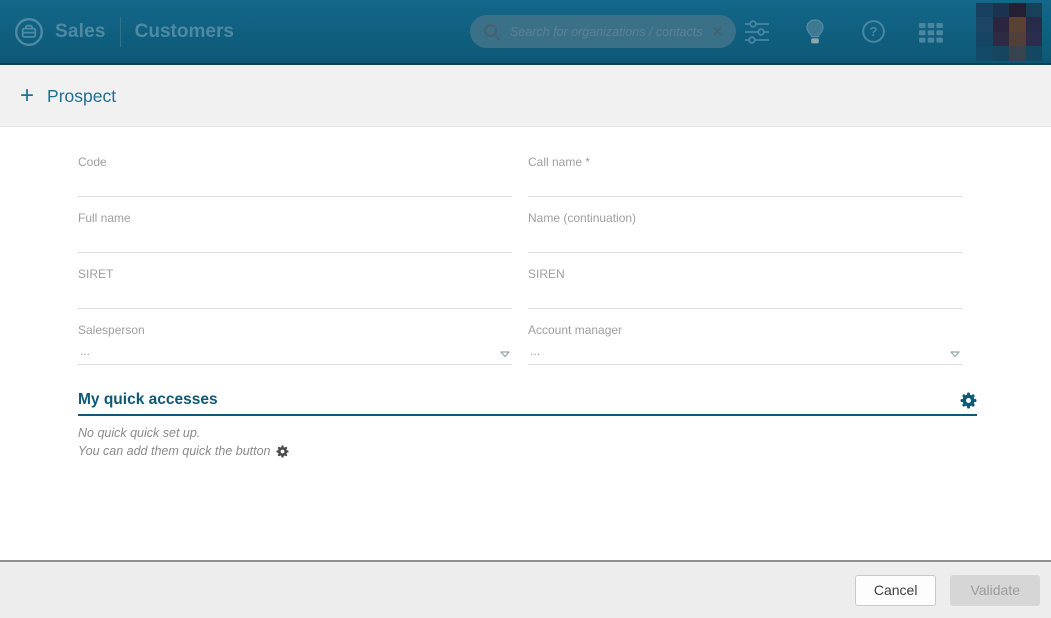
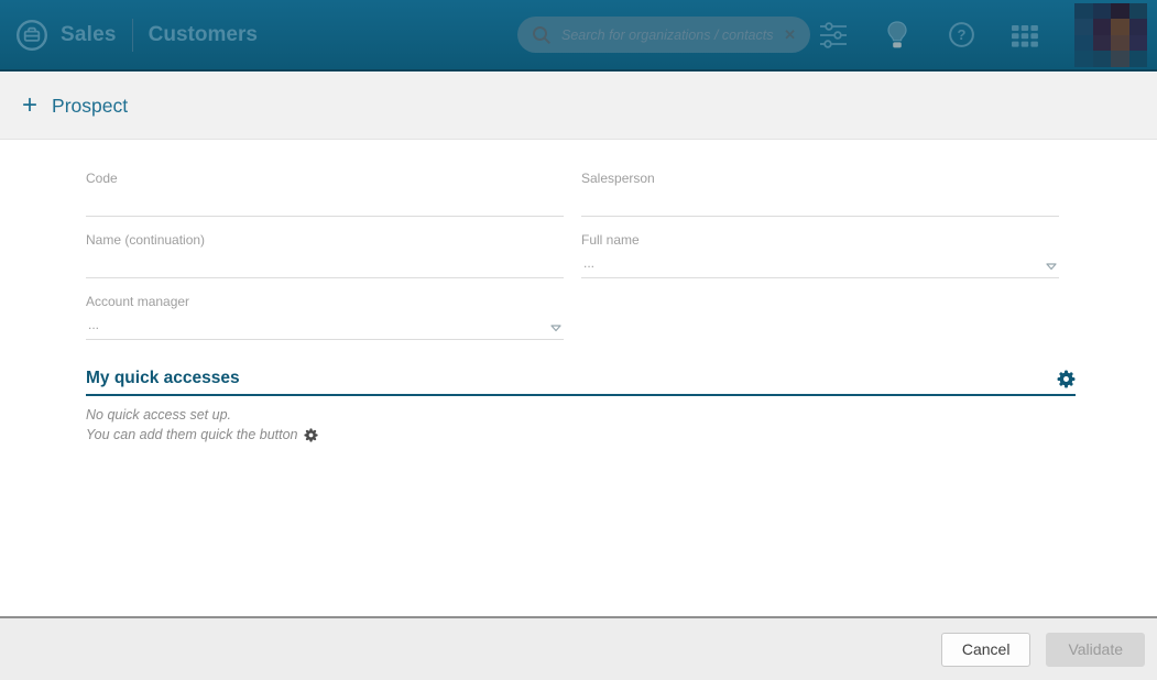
  Sales
  Customers
  Search for organizations / contacts
  ✕
  ?
  +
  Prospect
  Code
- Call name *
- Full name
+ Salesperson
  Name (continuation)
- SIRET
- SIREN
- Salesperson
+ Full name
  ...
  Account manager
  ...
  My quick accesses
- No quick quick set up.
+ No quick access set up.
  You can add them quick the button
  Cancel
  Validate
